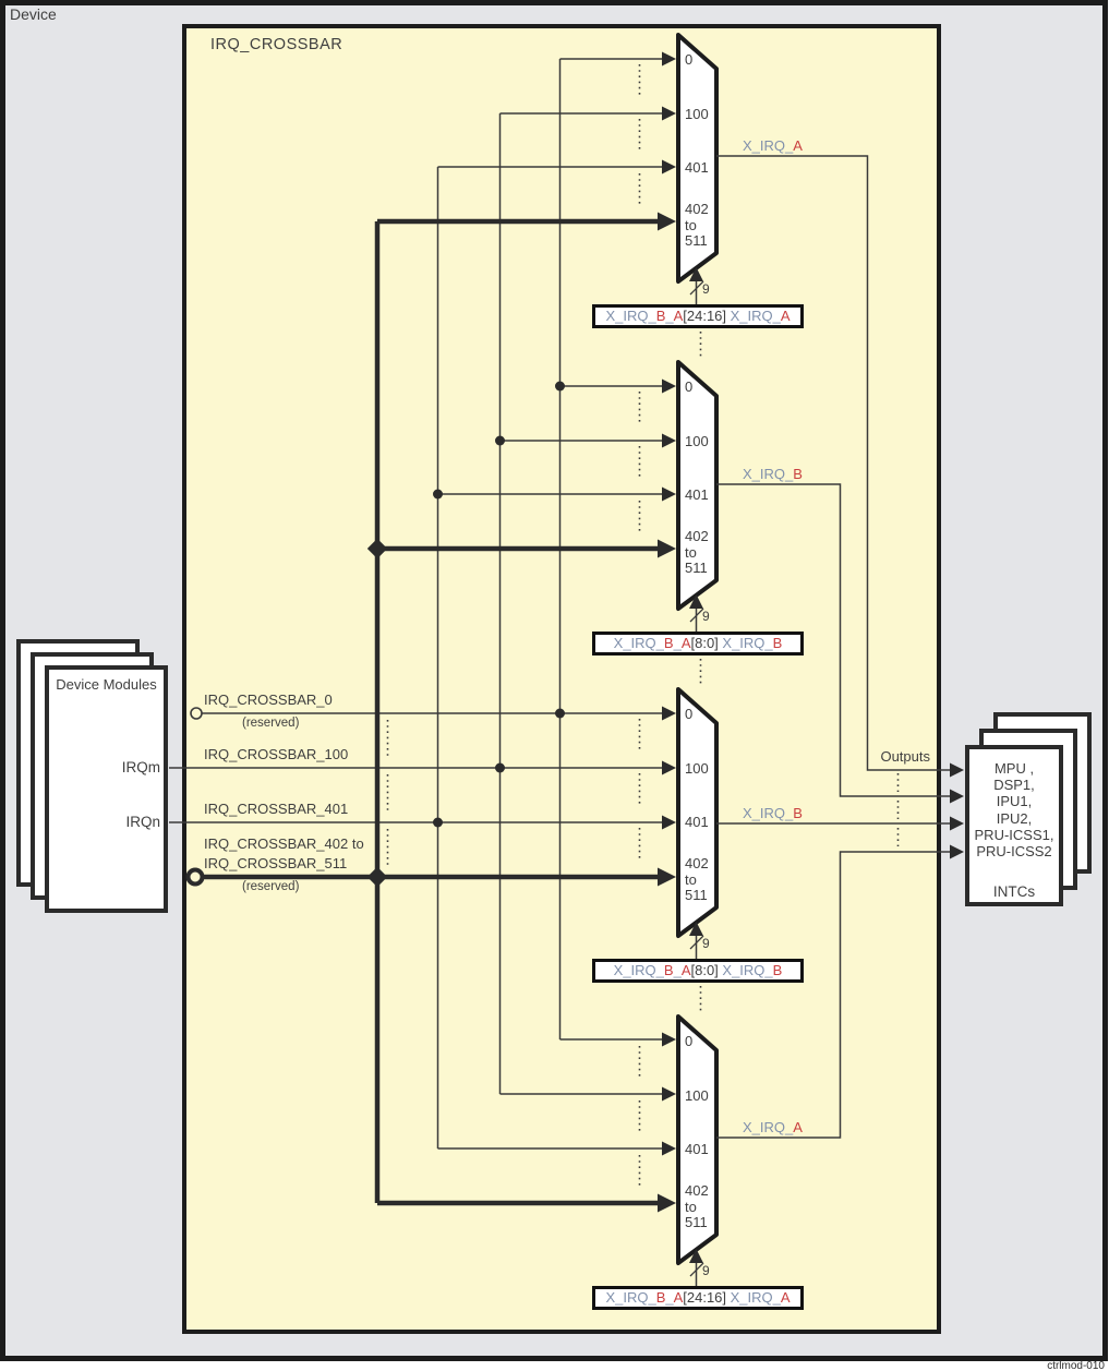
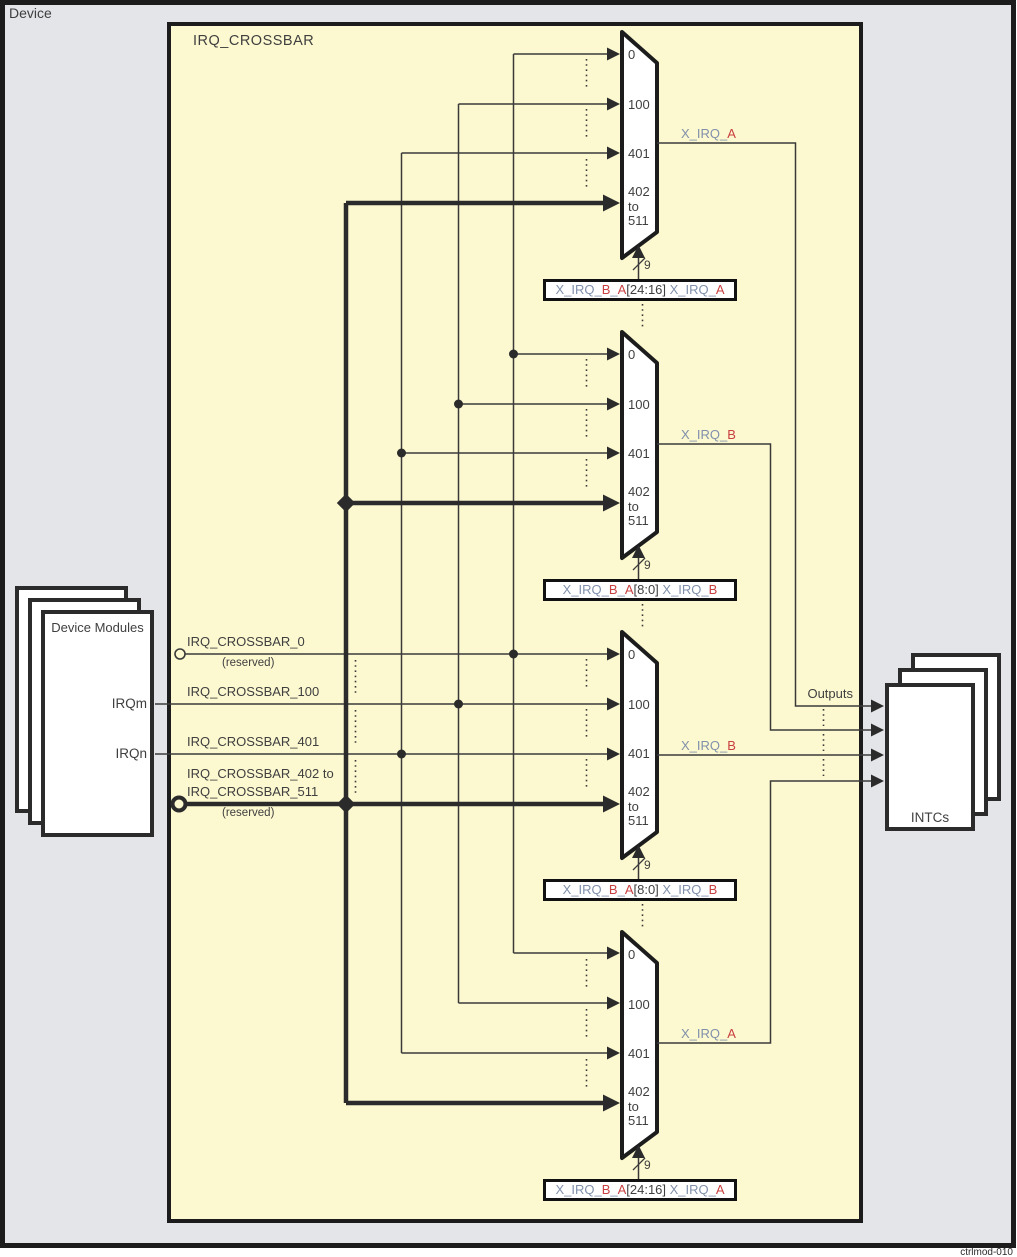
  Device
  IRQ_CROSSBAR
  Device Modules
  IRQm
  IRQn
- MPU ,
- DSP1,
- IPU1,
- IPU2,
- PRU-ICSS1,
- PRU-ICSS2
  INTCs
  Outputs
  IRQ_CROSSBAR_0
  (reserved)
  IRQ_CROSSBAR_100
  IRQ_CROSSBAR_401
  IRQ_CROSSBAR_402 to
  IRQ_CROSSBAR_511
  (reserved)
  0
  100
  401
  402 to 511
  X_IRQ_A
  9
  X_IRQ_B_A[24:16] X_IRQ_A
  0
  100
  401
  402 to 511
  X_IRQ_B
  9
  X_IRQ_B_A[8:0] X_IRQ_B
  0
  100
  401
  402 to 511
  X_IRQ_B
  9
  X_IRQ_B_A[8:0] X_IRQ_B
  0
  100
  401
  402 to 511
  X_IRQ_A
  9
  X_IRQ_B_A[24:16] X_IRQ_A
  ctrlmod-010
